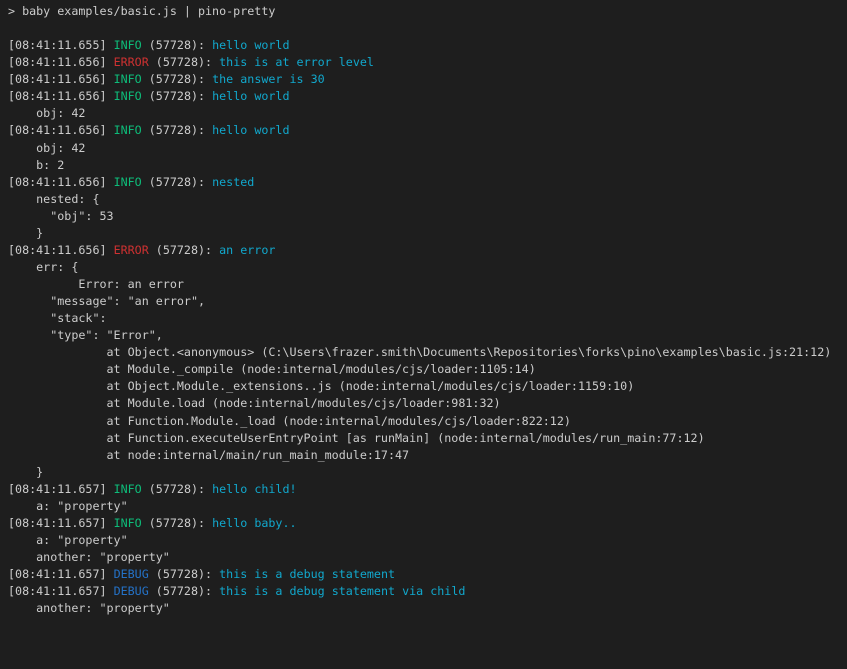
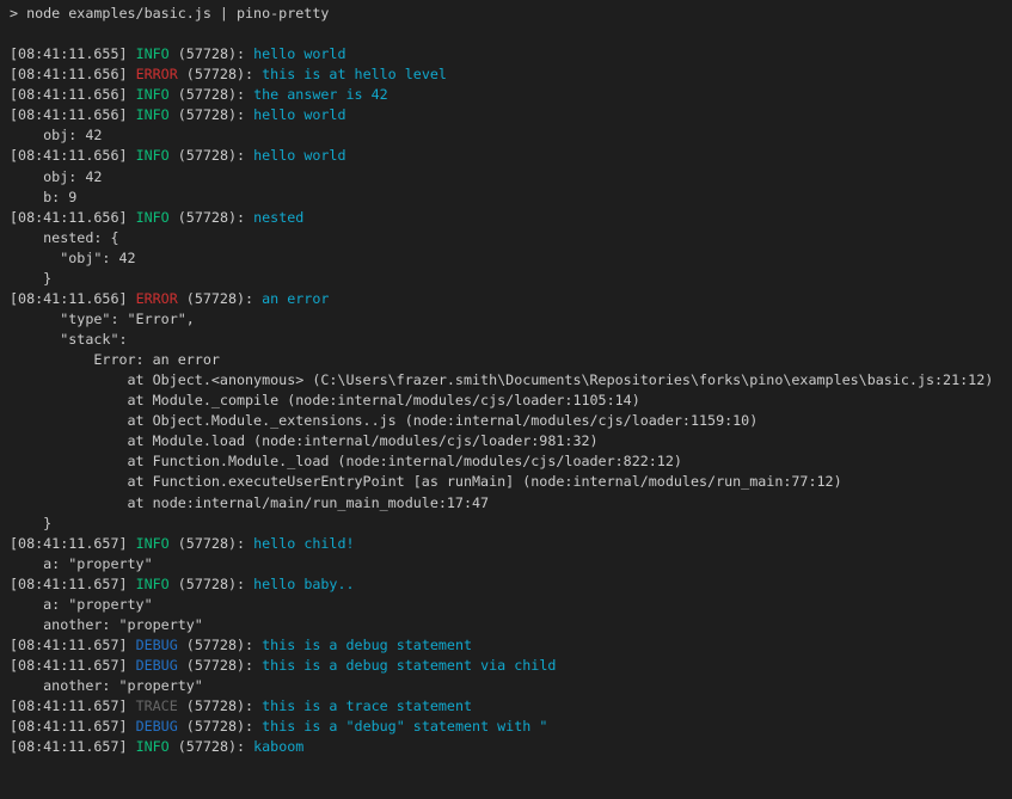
- > baby examples/basic.js | pino-pretty
+ > node examples/basic.js | pino-pretty
  [08:41:11.655] INFO (57728): hello world
- [08:41:11.656] ERROR (57728): this is at error level
+ [08:41:11.656] ERROR (57728): this is at hello level
- [08:41:11.656] INFO (57728): the answer is 30
+ [08:41:11.656] INFO (57728): the answer is 42
  [08:41:11.656] INFO (57728): hello world
  obj: 42
  [08:41:11.656] INFO (57728): hello world
  obj: 42
- b: 2
+ b: 9
  [08:41:11.656] INFO (57728): nested
  nested: {
- "obj": 53
+ "obj": 42
  }
  [08:41:11.656] ERROR (57728): an error
- err: {
- Error: an error
+ "type": "Error",
- "message": "an error",
  "stack":
- "type": "Error",
+ Error: an error
  at Object.<anonymous> (C:\Users\frazer.smith\Documents\Repositories\forks\pino\examples\basic.js:21:12)
  at Module._compile (node:internal/modules/cjs/loader:1105:14)
  at Object.Module._extensions..js (node:internal/modules/cjs/loader:1159:10)
  at Module.load (node:internal/modules/cjs/loader:981:32)
  at Function.Module._load (node:internal/modules/cjs/loader:822:12)
  at Function.executeUserEntryPoint [as runMain] (node:internal/modules/run_main:77:12)
  at node:internal/main/run_main_module:17:47
  }
  [08:41:11.657] INFO (57728): hello child!
  a: "property"
  [08:41:11.657] INFO (57728): hello baby..
  a: "property"
  another: "property"
  [08:41:11.657] DEBUG (57728): this is a debug statement
  [08:41:11.657] DEBUG (57728): this is a debug statement via child
  another: "property"
+ [08:41:11.657] TRACE (57728): this is a trace statement
+ [08:41:11.657] DEBUG (57728): this is a "debug" statement with "
+ [08:41:11.657] INFO (57728): kaboom
